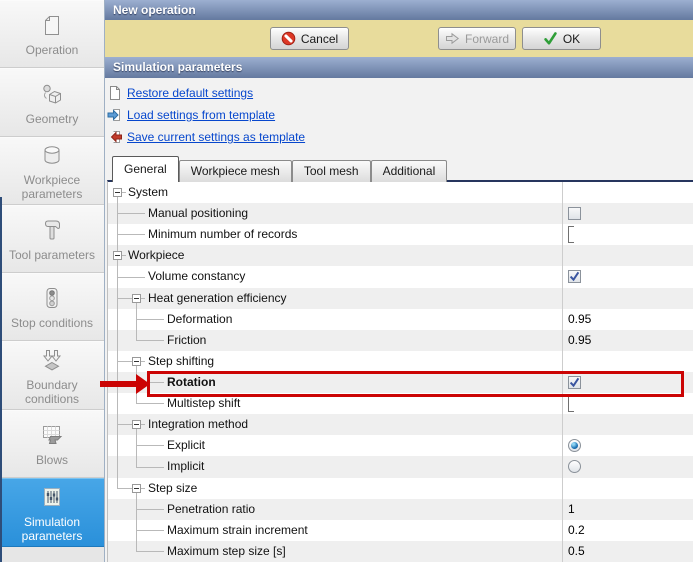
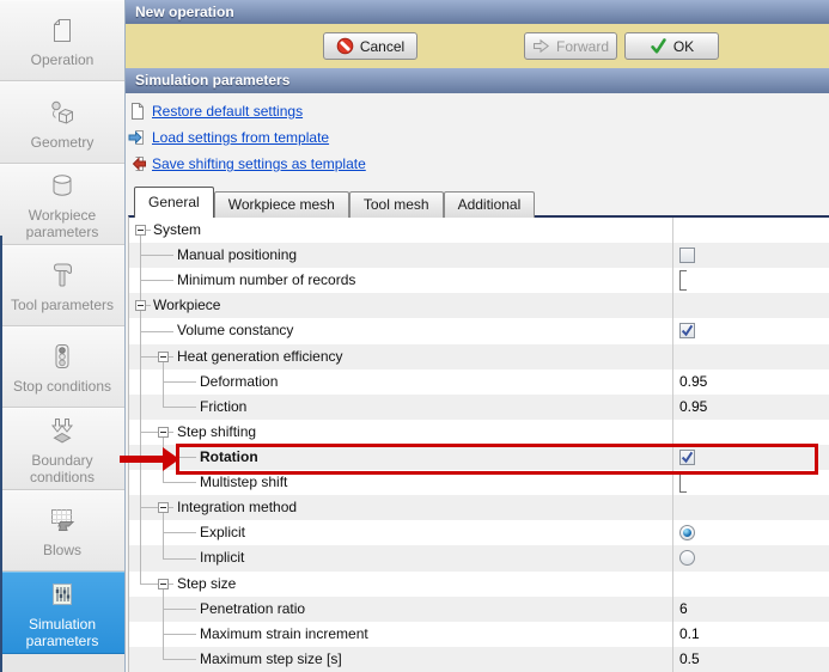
  Operation
  Geometry
  Workpiece parameters
  Tool parameters
  Stop conditions
  Boundary conditions
  Blows
  Simulation parameters
  New operation
  Simulation parameters
  General
  Workpiece mesh
  Tool mesh
  Additional
  System
  Manual positioning
  Minimum number of records
  Workpiece
  Volume constancy
  Heat generation efficiency
  Deformation
  0.95
  Friction
  0.95
  Step shifting
  Rotation
  Multistep shift
  Integration method
  Explicit
  Implicit
  Step size
  Penetration ratio
- 1
+ 6
  Maximum strain increment
- 0.2
+ 0.1
  Maximum step size [s]
  0.5
  Cancel
  Forward
  OK
  Restore default settings
  Load settings from template
- Save current settings as template
+ Save shifting settings as template
